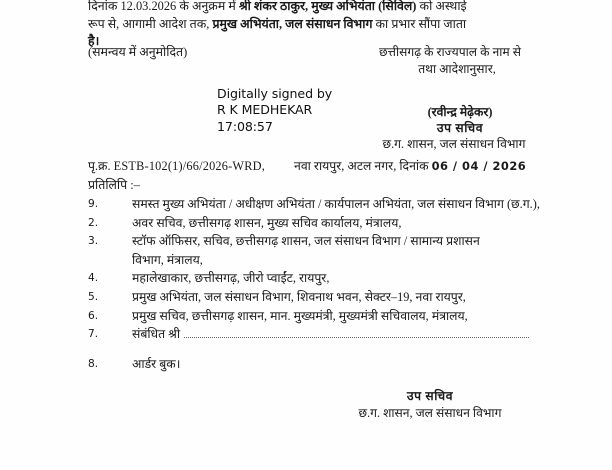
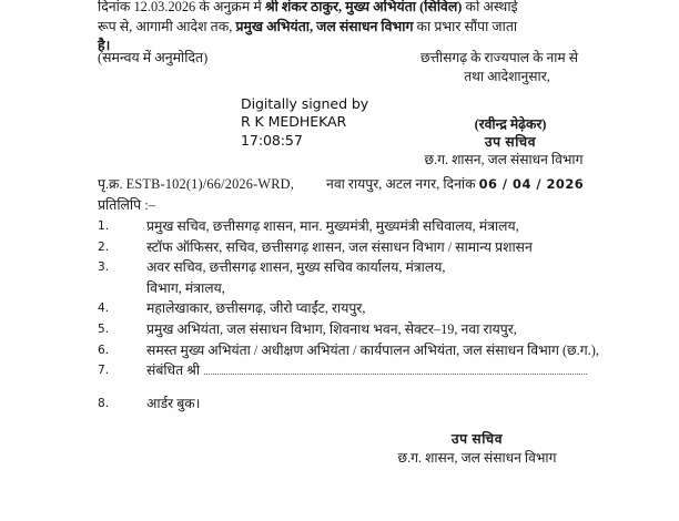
  दिनांक 12.03.2026 के अनुक्रम में श्री शंकर ठाकुर, मुख्य अभियंता (सिविल) को अस्थाई
  रूप से, आगामी आदेश तक, प्रमुख अभियंता, जल संसाधन विभाग का प्रभार सौंपा जाता
  है।
  (समन्वय में अनुमोदित)
  छत्तीसगढ़ के राज्यपाल के नाम से
  तथा आदेशानुसार,
  Digitally signed by
  R K MEDHEKAR
  17:08:57
  (रवीन्द्र मेढ़ेकर)
  उप सचिव
  छ.ग. शासन, जल संसाधन विभाग
  पृ.क्र. ESTB-102(1)/66/2026-WRD,
  नवा रायपुर, अटल नगर, दिनांक 06 / 04 / 2026
  प्रतिलिपि :–
- 9.
+ 1.
- समस्त मुख्य अभियंता / अधीक्षण अभियंता / कार्यपालन अभियंता, जल संसाधन विभाग (छ.ग.),
+ प्रमुख सचिव, छत्तीसगढ़ शासन, मान. मुख्यमंत्री, मुख्यमंत्री सचिवालय, मंत्रालय,
  2.
- अवर सचिव, छत्तीसगढ़ शासन, मुख्य सचिव कार्यालय, मंत्रालय,
+ स्टॉफ ऑफिसर, सचिव, छत्तीसगढ़ शासन, जल संसाधन विभाग / सामान्य प्रशासन
  3.
- स्टॉफ ऑफिसर, सचिव, छत्तीसगढ़ शासन, जल संसाधन विभाग / सामान्य प्रशासन
+ अवर सचिव, छत्तीसगढ़ शासन, मुख्य सचिव कार्यालय, मंत्रालय,
  विभाग, मंत्रालय,
  4.
  महालेखाकार, छत्तीसगढ़, जीरो प्वाईंट, रायपुर,
  5.
  प्रमुख अभियंता, जल संसाधन विभाग, शिवनाथ भवन, सेक्टर–19, नवा रायपुर,
  6.
- प्रमुख सचिव, छत्तीसगढ़ शासन, मान. मुख्यमंत्री, मुख्यमंत्री सचिवालय, मंत्रालय,
+ समस्त मुख्य अभियंता / अधीक्षण अभियंता / कार्यपालन अभियंता, जल संसाधन विभाग (छ.ग.),
  7.
  संबंधित श्री
  8.
  आर्डर बुक।
  उप सचिव
  छ.ग. शासन, जल संसाधन विभाग
